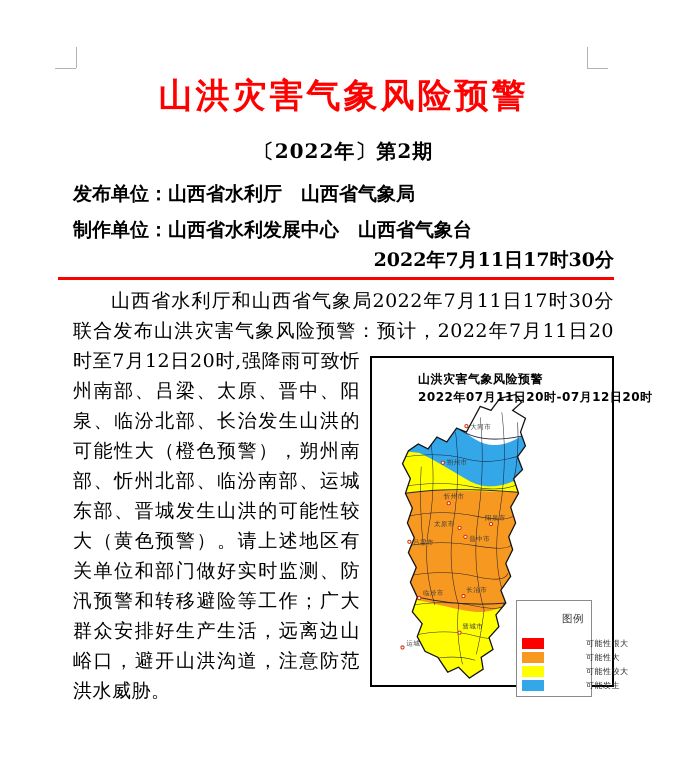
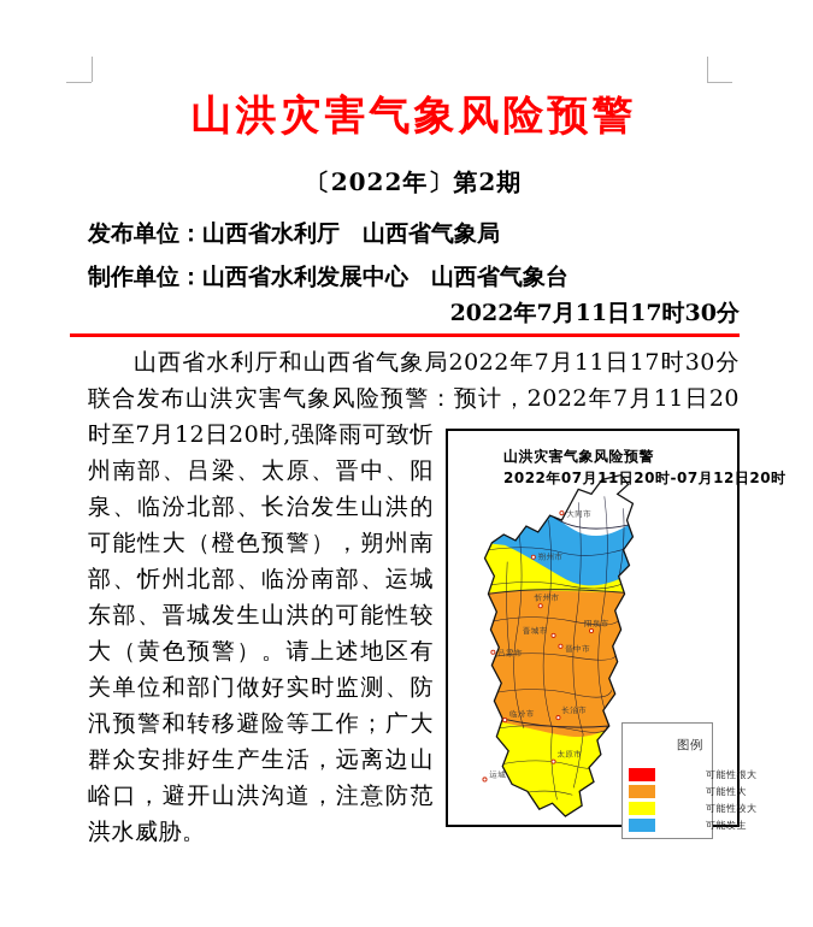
  山洪灾害气象风险预警
  〔2022年〕第2期
  发布单位：山西省水利厅 山西省气象局
  制作单位：山西省水利发展中心 山西省气象台
  2022年7月11日17时30分
  山洪灾害气象风险预警
  2022年07月11日20时-07月12日20时
  大同市
  朔州市
  忻州市
- 太原市
+ 晋城市
  阳泉市
  吕梁市
  晋中市
  临汾市
  长治市
- 晋城市
+ 太原市
  运城
  图例
  可能性很大
  可能性大
  可能性较大
  可能发生
  山西省水利厅和山西省气象局2022年7月11日17时30分联合发布山洪灾害气象风险预警：预计，2022年7月11日20时至7月12日20时,强降雨可致忻州南部、吕梁、太原、晋中、阳泉、临汾北部、长治发生山洪的可能性大（橙色预警），朔州南部、忻州北部、临汾南部、运城东部、晋城发生山洪的可能性较大（黄色预警）。请上述地区有关单位和部门做好实时监测、防汛预警和转移避险等工作；广大群众安排好生产生活，远离边山峪口，避开山洪沟道，注意防范洪水威胁。
